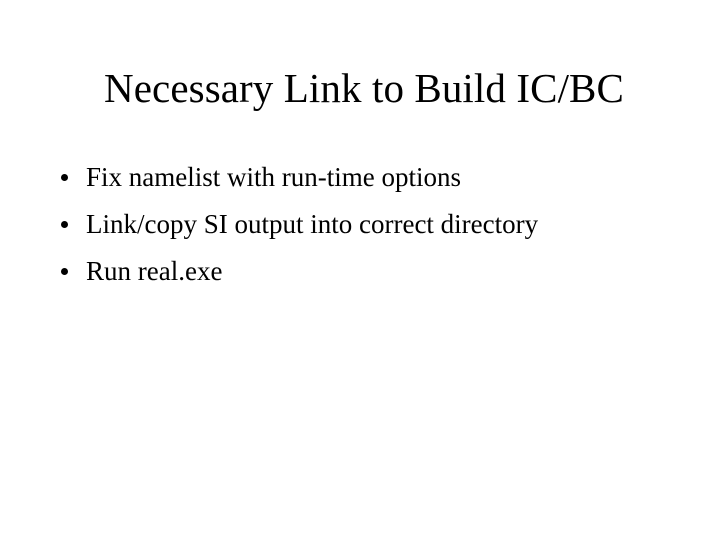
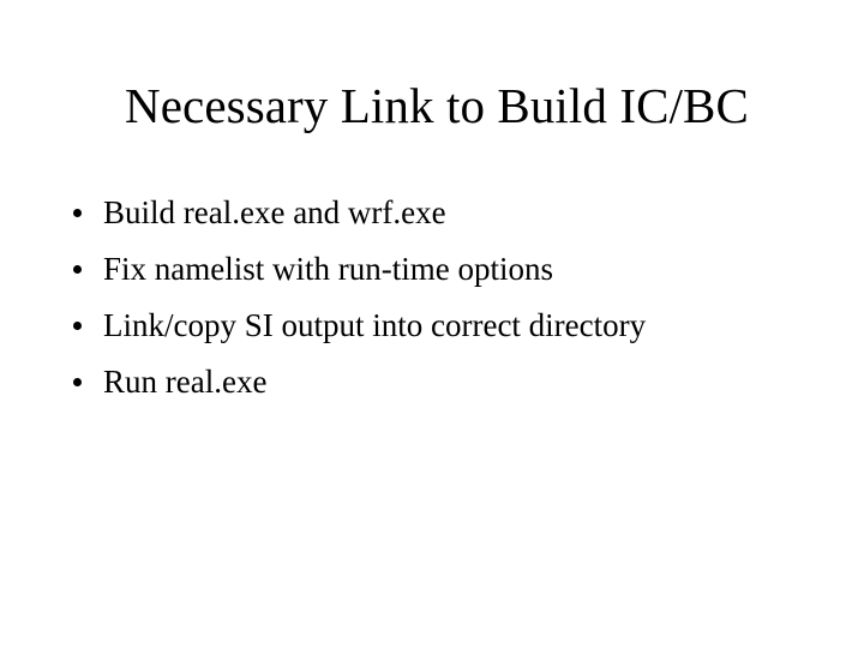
  Necessary Link to Build IC/BC
+ Build real.exe and wrf.exe
  Fix namelist with run-time options
  Link/copy SI output into correct directory
  Run real.exe
